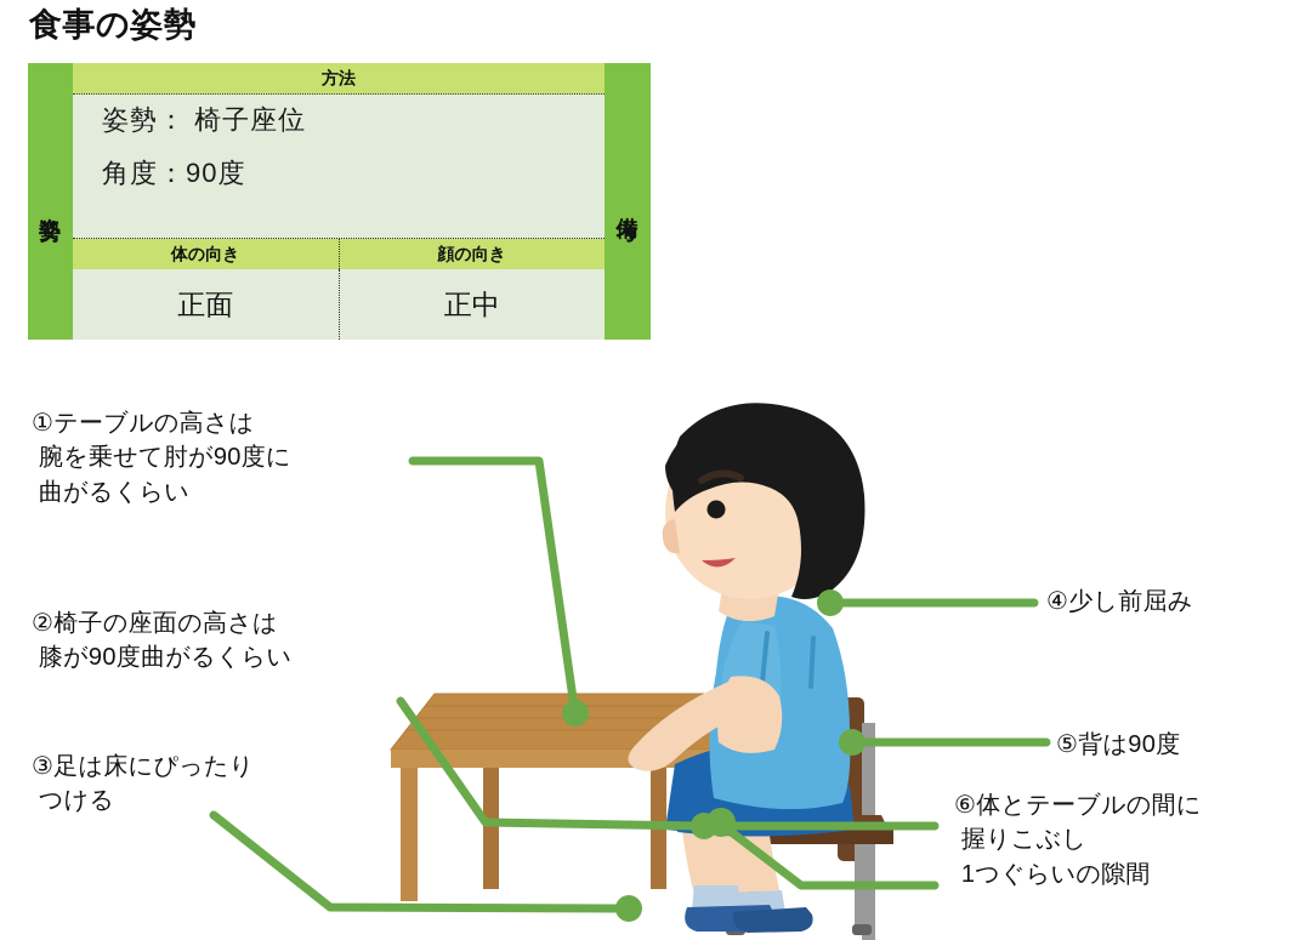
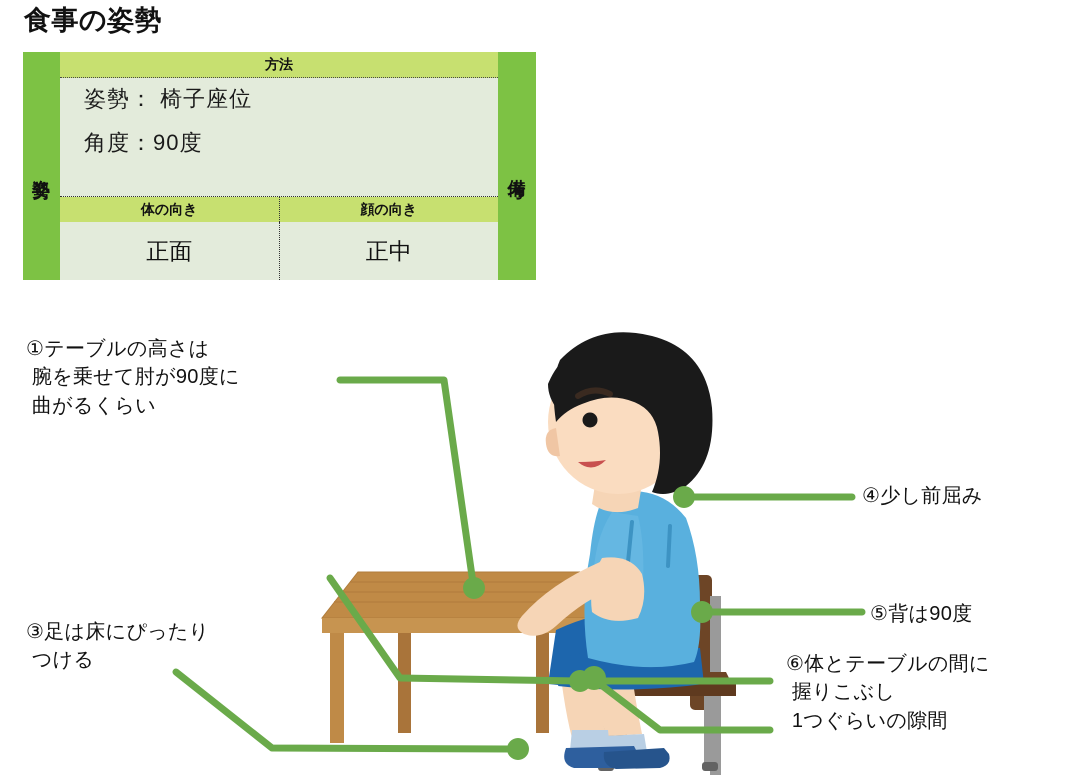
  食事の姿勢
  方法
  姿勢： 椅子座位
  角度：90度
  体の向き
  顔の向き
  正面
  正中
  ①テーブルの高さは
  腕を乗せて肘が90度に
  曲がるくらい
- ②椅子の座面の高さは
- 膝が90度曲がるくらい
  ③足は床にぴったり
  つける
  ④少し前屈み
  ⑤背は90度
  ⑥体とテーブルの間に
  握りこぶし
  1つぐらいの隙間
